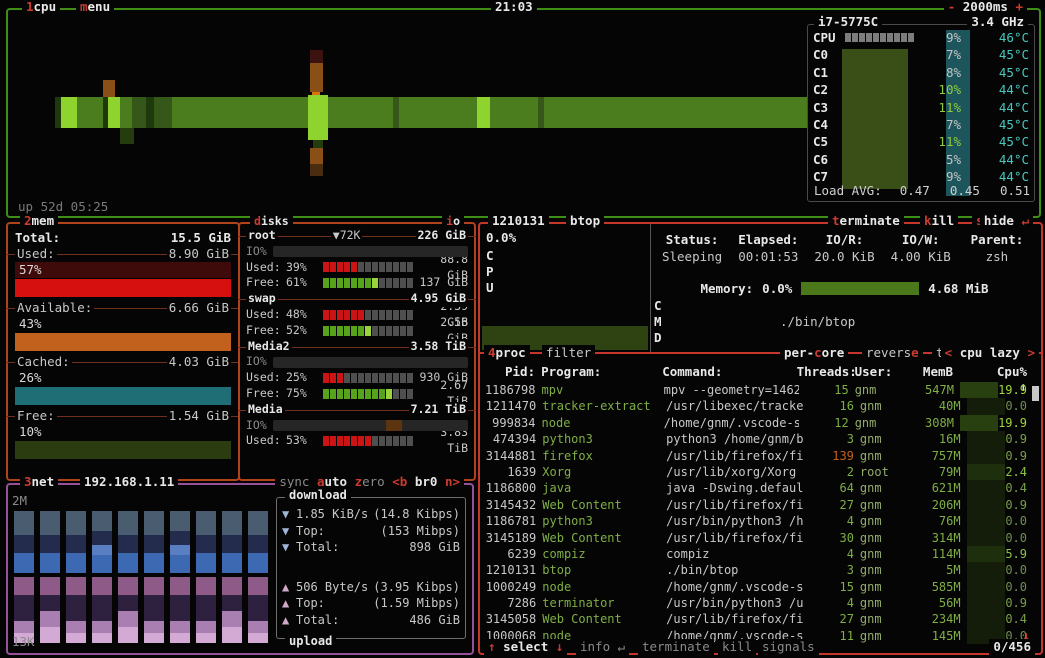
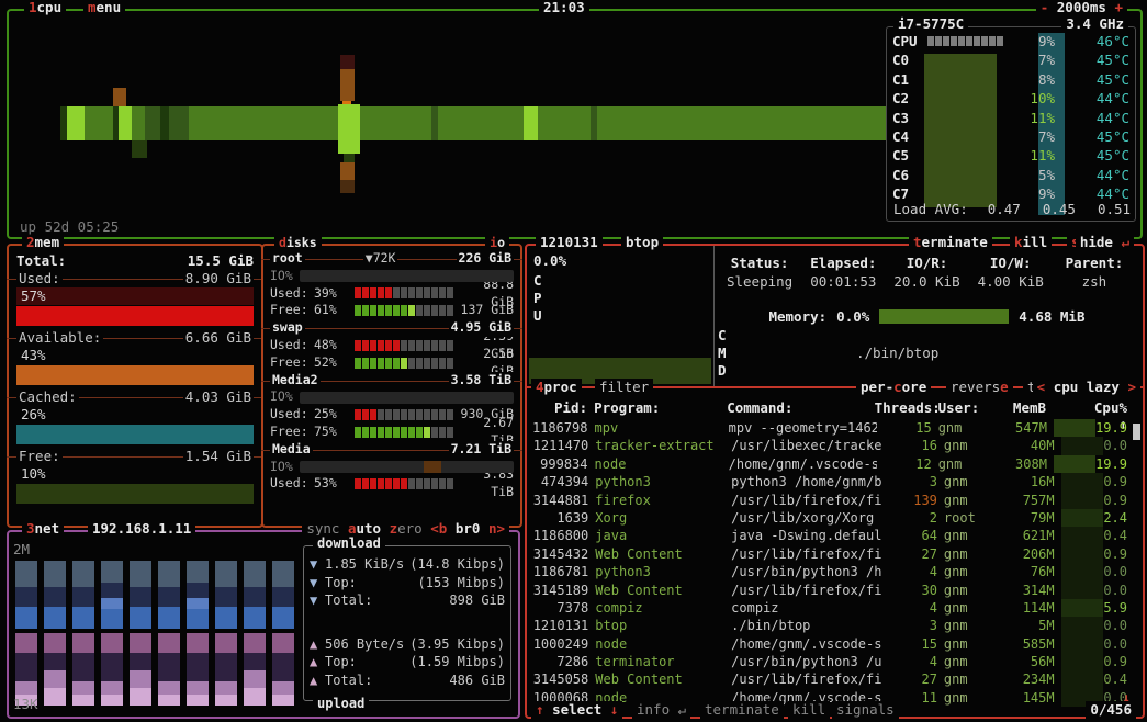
  1cpu
  menu
  21:03
  - 2000ms +
  up 52d 05:25
  i7-5775C
  3.4 GHz
  CPU
  9%
  46°C
  C0
  7%
  45°C
  C1
  8%
  45°C
  C2
  10%
  44°C
  C3
  11%
  44°C
  C4
  7%
  45°C
  C5
  11%
  45°C
  C6
  5%
  44°C
  C7
  9%
  44°C
  Load AVG:
  0.47
  0.45
  0.51
  2mem
  Total:
  15.5 GiB
  Used:
  8.90 GiB
  57%
  Available:
  6.66 GiB
  43%
  Cached:
  4.03 GiB
  26%
  Free:
  1.54 GiB
  10%
  disks
  io
  root
  ▼72K
  226 GiB
  IO%
  Used:
  39%
  88.8 GiB
  Free:
  61%
  137 GiB
  swap
  4.95 GiB
  Used:
  48%
  Free:
  52%
  Media2
  3.58 TiB
  IO%
  Used:
  25%
  930 GiB
  Free:
  75%
  Media
  7.21 TiB
  IO%
  Used:
  53%
  3.83 TiB
  3net
  192.168.1.11
  sync auto zero <b br0 n>
  2M
  13K
  download
  upload
  ▼
  1.85 KiB/s
  (14.8 Kibps)
  ▼
  Top:
  (153 Mibps)
  ▼
  Total:
  898 GiB
  ▲
  506 Byte/s
  (3.95 Kibps)
  ▲
  Top:
  (1.59 Mibps)
  ▲
  Total:
  486 GiB
  1210131
  btop
  terminate
  kill
  hide ↵
  0.0%
  C
  P
  U
  Status:
  Elapsed:
  IO/R:
  IO/W:
  Parent:
  Sleeping
  00:01:53
  20.0 KiB
  4.00 KiB
  zsh
  Memory:
  0.0%
  4.68 MiB
  C
  M
  D
  ./bin/btop
  4proc
  filter
  per-core
  reverse
  < cpu lazy >
  Pid:
  Program:
  Command:
  Threads:
  User:
  MemB
  Cpu% ↑
  1186798
  mpv
  mpv --geometry=1462
  15
  gnm
  547M
  19.9
  1211470
  tracker-extract
  /usr/libexec/tracke
  16
  gnm
  40M
  0.0
  999834
  node
  /home/gnm/.vscode-s
  12
  gnm
  308M
  19.9
  474394
  python3
  python3 /home/gnm/b
  3
  gnm
  16M
  0.9
  3144881
  firefox
  /usr/lib/firefox/fi
  139
  gnm
  757M
  0.9
  1639
  Xorg
  /usr/lib/xorg/Xorg
  2
  root
  79M
  2.4
  1186800
  java
  java -Dswing.defaul
  64
  gnm
  621M
  0.4
  3145432
  Web Content
  /usr/lib/firefox/fi
  27
  gnm
  206M
  0.9
  1186781
  python3
  /usr/bin/python3 /h
  4
  gnm
  76M
  0.0
  3145189
  Web Content
  /usr/lib/firefox/fi
  30
  gnm
  314M
  0.0
- 6239
+ 7378
  compiz
  compiz
  4
  gnm
  114M
  5.9
  1210131
  btop
  ./bin/btop
  3
  gnm
  5M
  0.0
  1000249
  node
  /home/gnm/.vscode-s
  15
  gnm
  585M
  0.0
  7286
  terminator
  /usr/bin/python3 /u
  4
  gnm
  56M
  0.9
  3145058
  Web Content
  /usr/lib/firefox/fi
  27
  gnm
  234M
  0.4
  1000068
  node
  /home/gnm/.vscode-s
  11
  gnm
  145M
  0.0
  ↓
  ↑ select ↓
  info ↵
  terminate
  kill
  signals
  0/456
